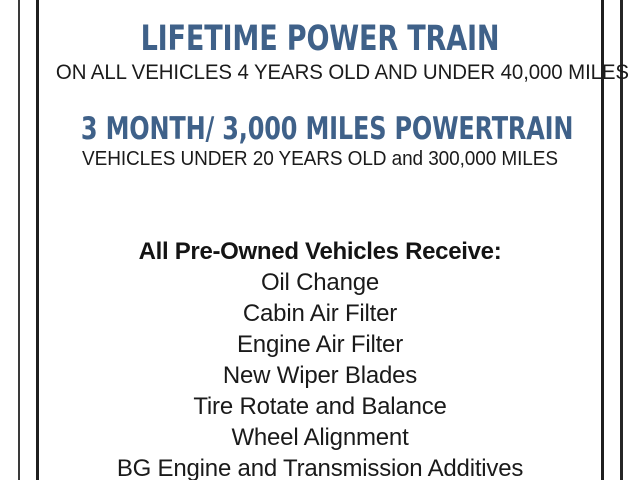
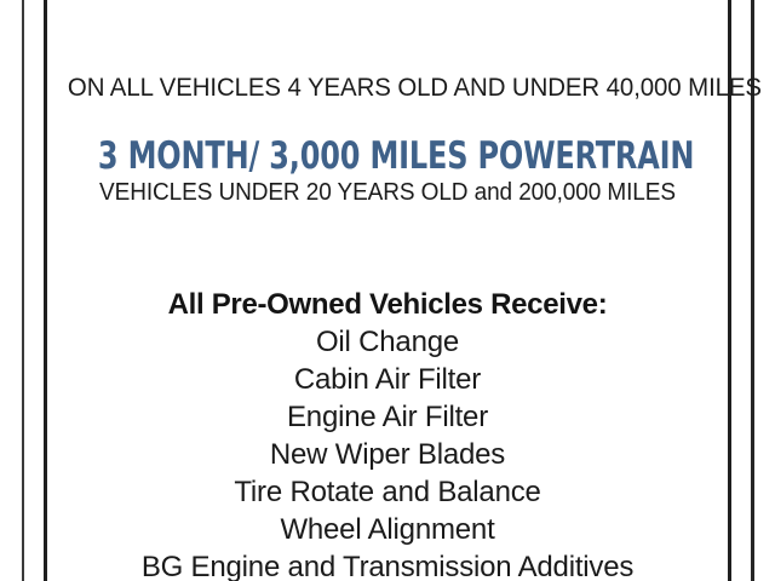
- LIFETIME POWER TRAIN
  ON ALL VEHICLES 4 YEARS OLD AND UNDER 40,000 MILES
  3 MONTH/ 3,000 MILES POWERTRAIN
- VEHICLES UNDER 20 YEARS OLD and 300,000 MILES
+ VEHICLES UNDER 20 YEARS OLD and 200,000 MILES
  All Pre-Owned Vehicles Receive:
  Oil Change
  Cabin Air Filter
  Engine Air Filter
  New Wiper Blades
  Tire Rotate and Balance
  Wheel Alignment
  BG Engine and Transmission Additives
